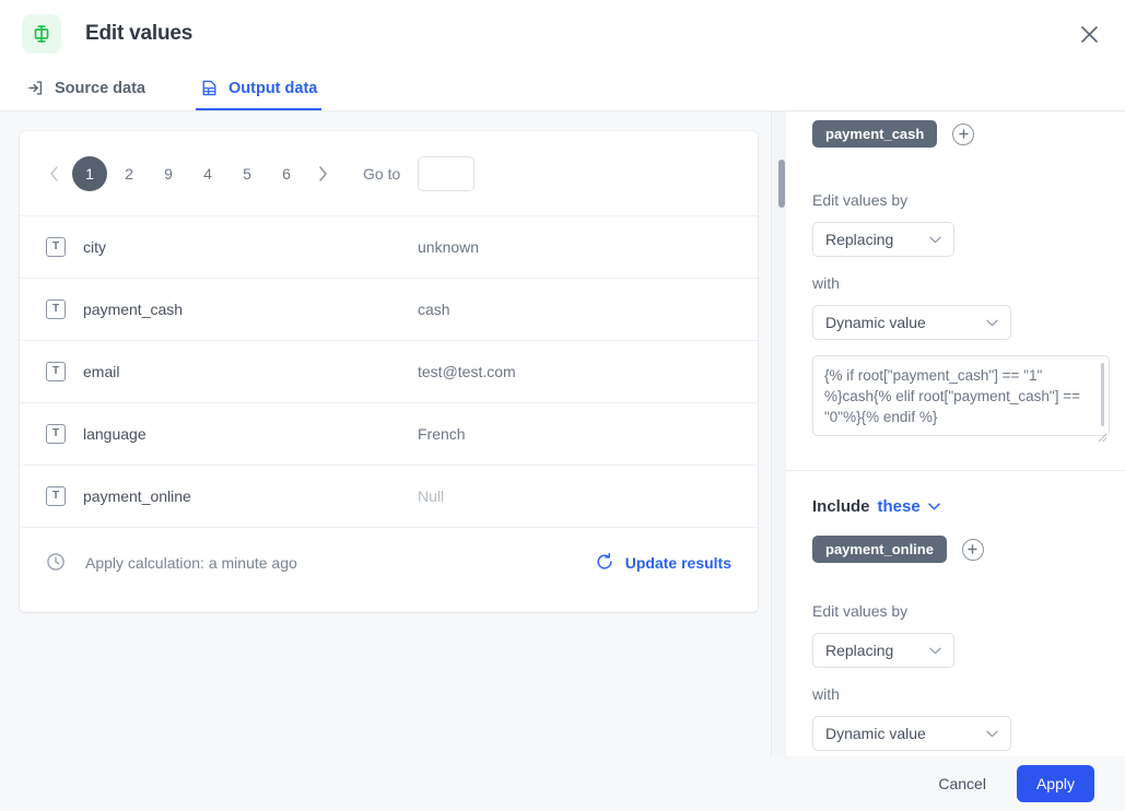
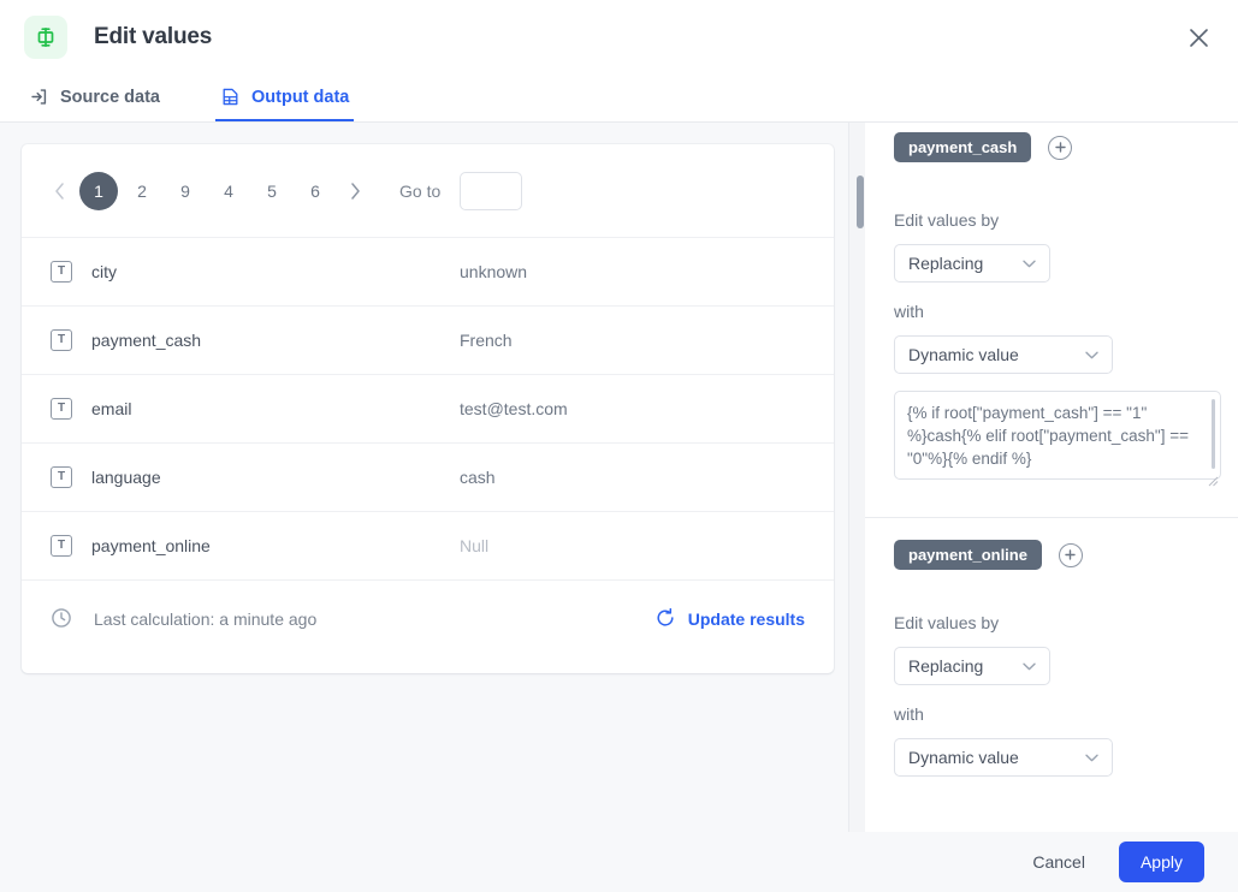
  Edit values
  Source data
  Output data
  1
  2
  9
  4
  5
  6
  Go to
  T
  city
  unknown
  T
  payment_cash
- cash
+ French
  T
  email
  test@test.com
  T
  language
- French
+ cash
  T
  payment_online
  Null
- Apply calculation: a minute ago
+ Last calculation: a minute ago
  Update results
  payment_cash
  Edit values by
  Replacing
  with
  Dynamic value
- Include
- these
  payment_online
  Edit values by
  Replacing
  with
  Dynamic value
  Cancel
  Apply
